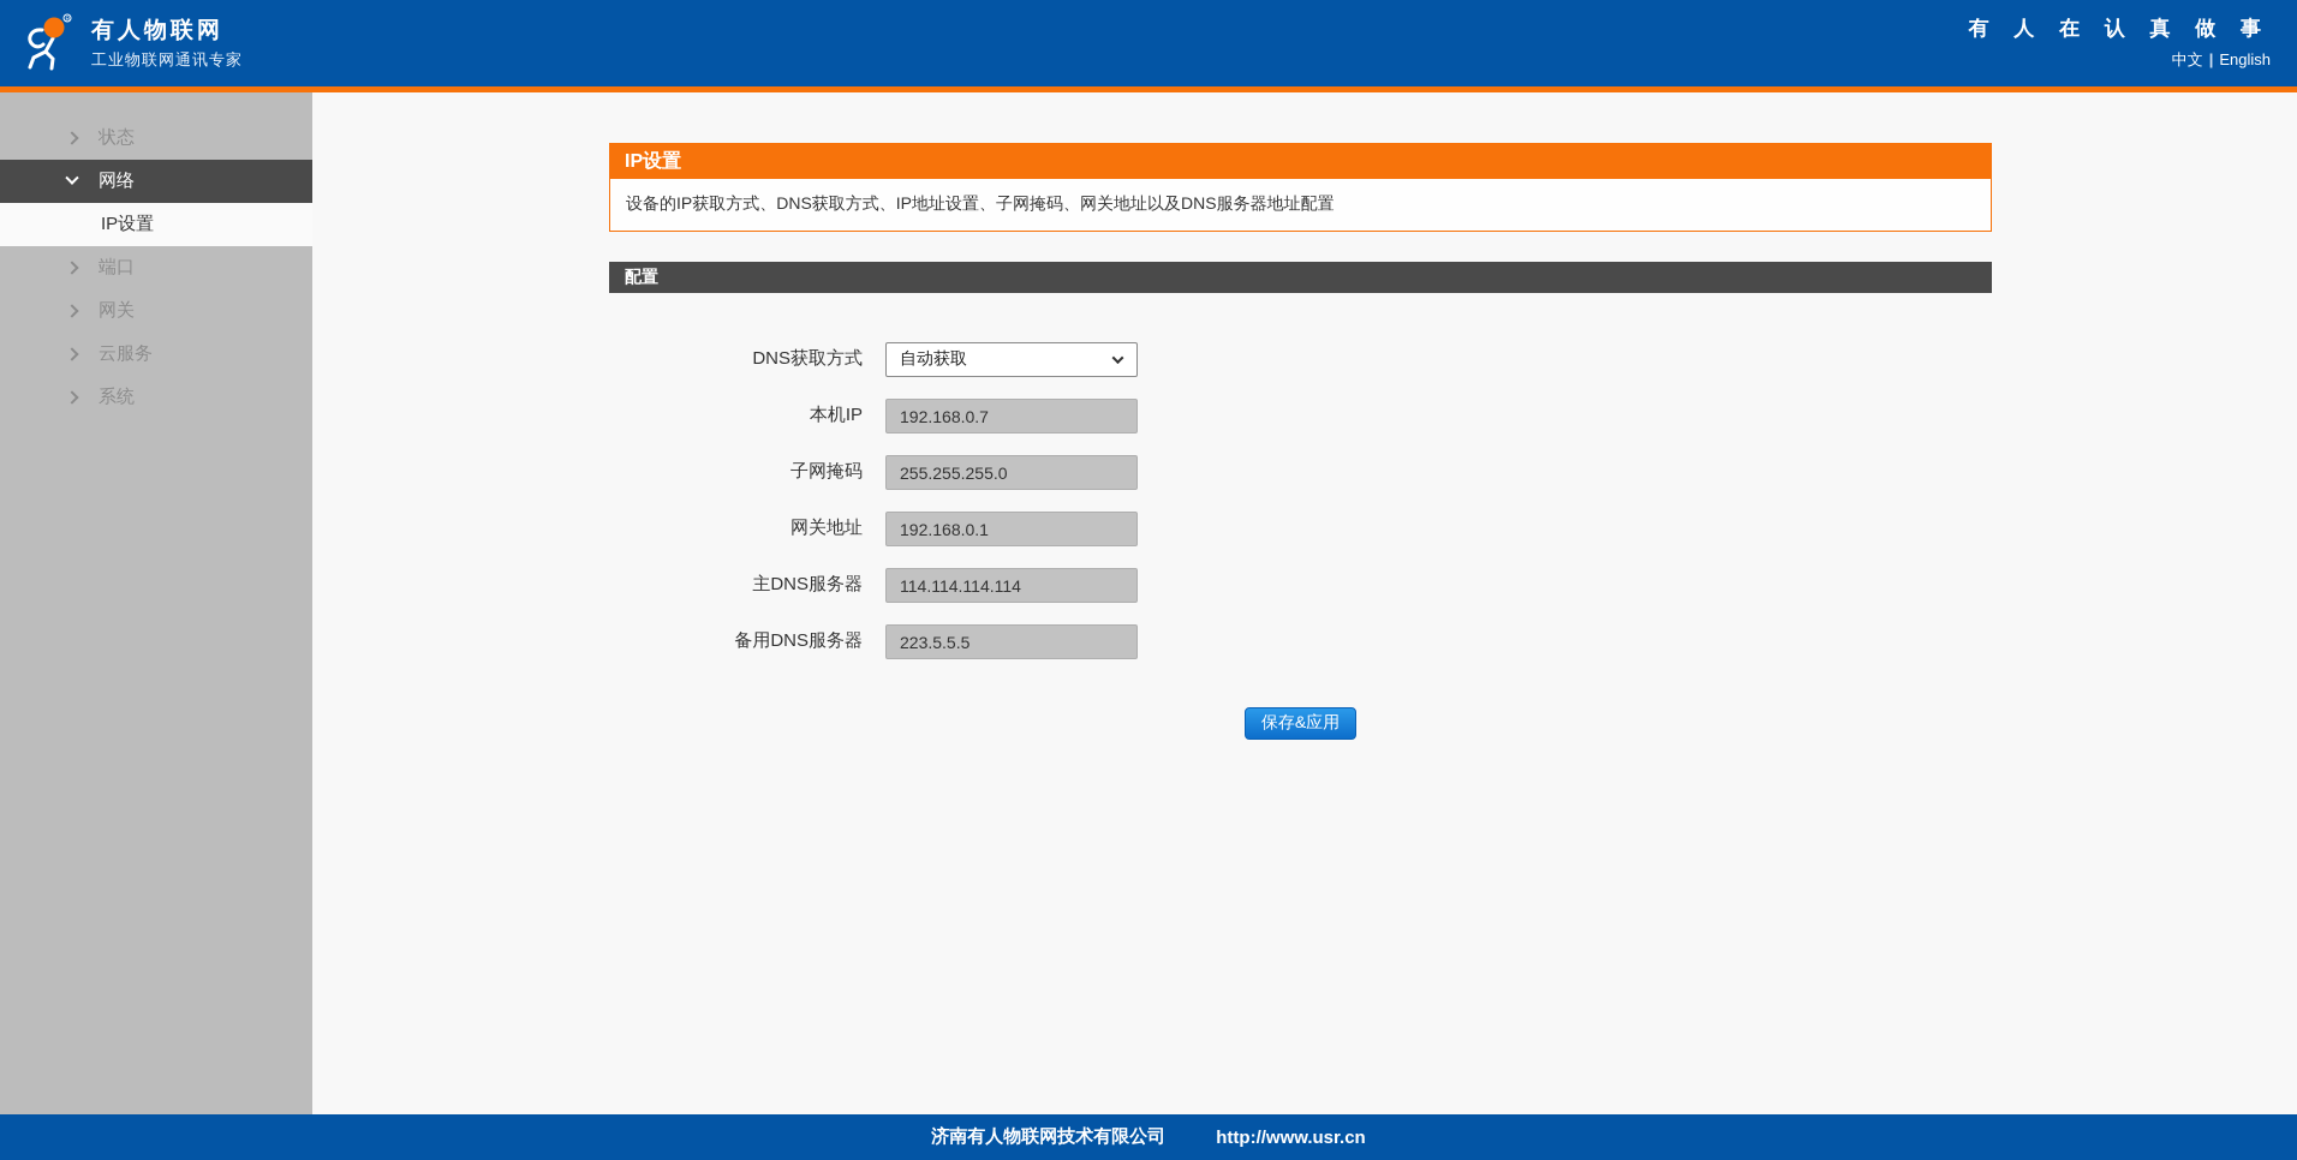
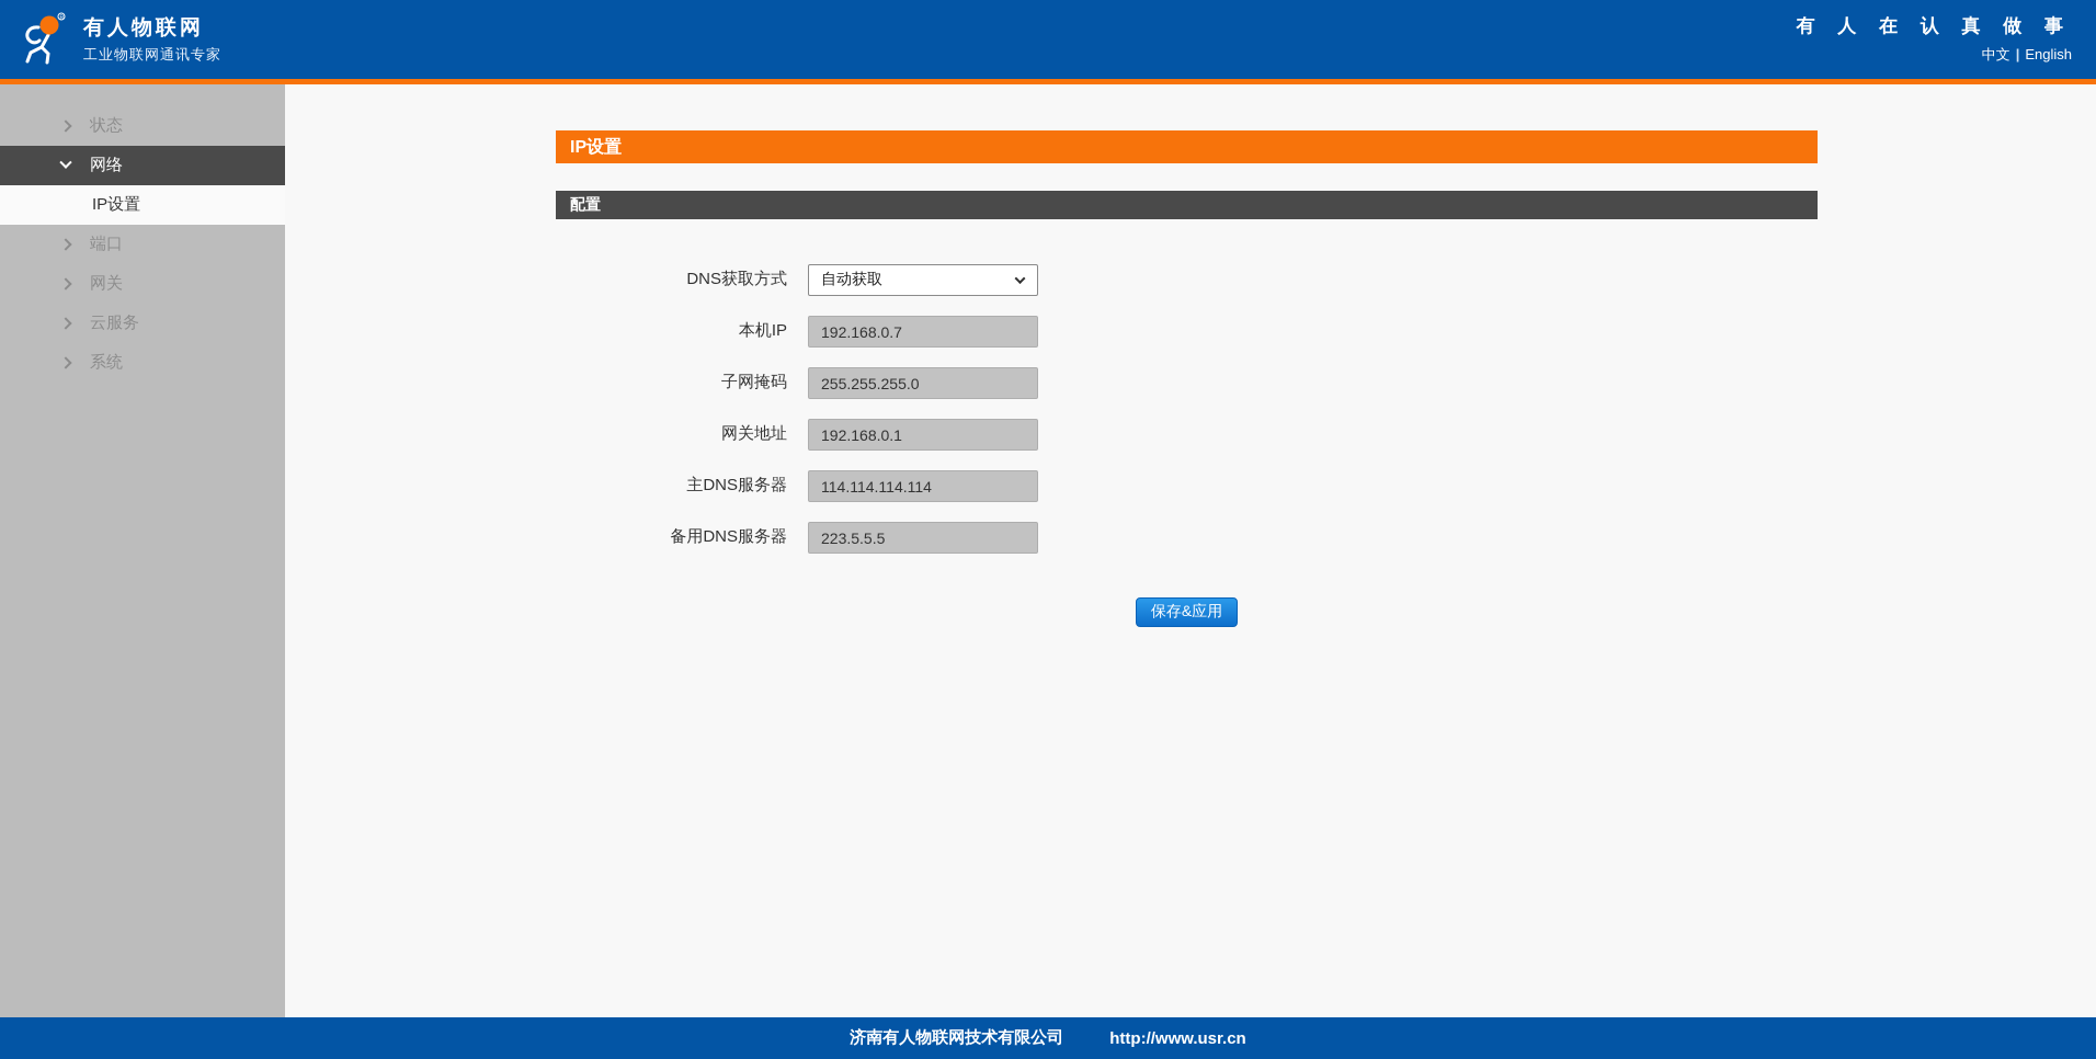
  有人物联网
  工业物联网通讯专家
  有 人 在 认 真 做 事
  中文 | English
  状态
  网络
  IP设置
  端口
  网关
  云服务
  系统
  IP设置
- 设备的IP获取方式、DNS获取方式、IP地址设置、子网掩码、网关地址以及DNS服务器地址配置
  配置
  DNS获取方式
  自动获取
  本机IP
  192.168.0.7
  子网掩码
  255.255.255.0
  网关地址
  192.168.0.1
  主DNS服务器
  114.114.114.114
  备用DNS服务器
  223.5.5.5
  保存&应用
  济南有人物联网技术有限公司
  http://www.usr.cn
